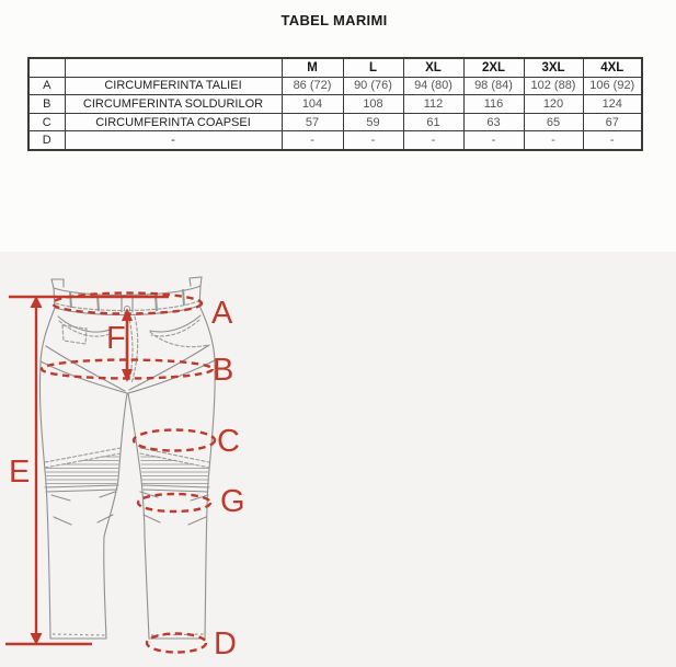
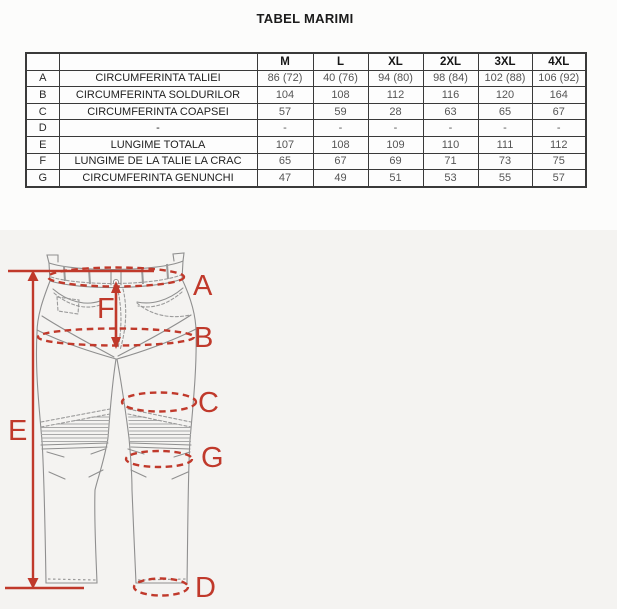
  TABEL MARIMI
  		M	L	XL	2XL	3XL	4XL
- A	CIRCUMFERINTA TALIEI	86 (72)	90 (76)	94 (80)	98 (84)	102 (88)	106 (92)
+ A	CIRCUMFERINTA TALIEI	86 (72)	40 (76)	94 (80)	98 (84)	102 (88)	106 (92)
- B	CIRCUMFERINTA SOLDURILOR	104	108	112	116	120	124
+ B	CIRCUMFERINTA SOLDURILOR	104	108	112	116	120	164
- C	CIRCUMFERINTA COAPSEI	57	59	61	63	65	67
+ C	CIRCUMFERINTA COAPSEI	57	59	28	63	65	67
  D	-	-	-	-	-	-	-
+ E	LUNGIME TOTALA	107	108	109	110	111	112
+ F	LUNGIME DE LA TALIE LA CRAC	65	67	69	71	73	75
+ G	CIRCUMFERINTA GENUNCHI	47	49	51	53	55	57
  A
  B
  C
  G
  D
  E
  F
